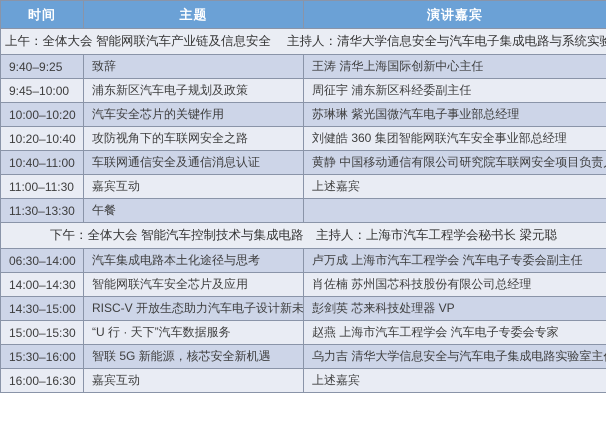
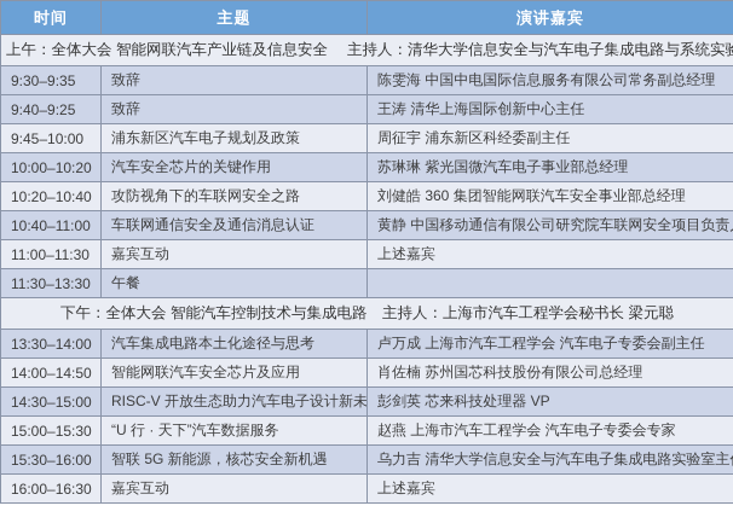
  时间	主题	演讲嘉宾
  上午：全体大会 智能网联汽车产业链及信息安全 主持人：清华大学信息安全与汽车电子集成电路与系统实
+ 9:30–9:35	致辞	陈雯海 中国中电国际信息服务有限公司常务副总经理
  9:40–9:25	致辞	王涛 清华上海国际创新中心主任
  9:45–10:00	浦东新区汽车电子规划及政策	周征宇 浦东新区科经委副主任
  10:00–10:20	汽车安全芯片的关键作用	苏琳琳 紫光国微汽车电子事业部总经理
  10:20–10:40	攻防视角下的车联网安全之路	刘健皓 360 集团智能网联汽车安全事业部总经理
  10:40–11:00	车联网通信安全及通信消息认证	黄静 中国移动通信有限公司研究院车联网安全项目负责
  11:00–11:30	嘉宾互动	上述嘉宾
  11:30–13:30	午餐
  下午：全体大会 智能汽车控制技术与集成电路 主持人：上海市汽车工程学会秘书长 梁元聪
- 06:30–14:00	汽车集成电路本土化途径与思考	卢万成 上海市汽车工程学会 汽车电子专委会副主任
+ 13:30–14:00	汽车集成电路本土化途径与思考	卢万成 上海市汽车工程学会 汽车电子专委会副主任
- 14:00–14:30	智能网联汽车安全芯片及应用	肖佐楠 苏州国芯科技股份有限公司总经理
+ 14:00–14:50	智能网联汽车安全芯片及应用	肖佐楠 苏州国芯科技股份有限公司总经理
  14:30–15:00	RISC-V 开放生态助力汽车电子设计新未	彭剑英 芯来科技处理器 VP
  15:00–15:30	“U 行 · 天下”汽车数据服务	赵燕 上海市汽车工程学会 汽车电子专委会专家
  15:30–16:00	智联 5G 新能源，核芯安全新机遇	乌力吉 清华大学信息安全与汽车电子集成电路实验室主
  16:00–16:30	嘉宾互动	上述嘉宾
